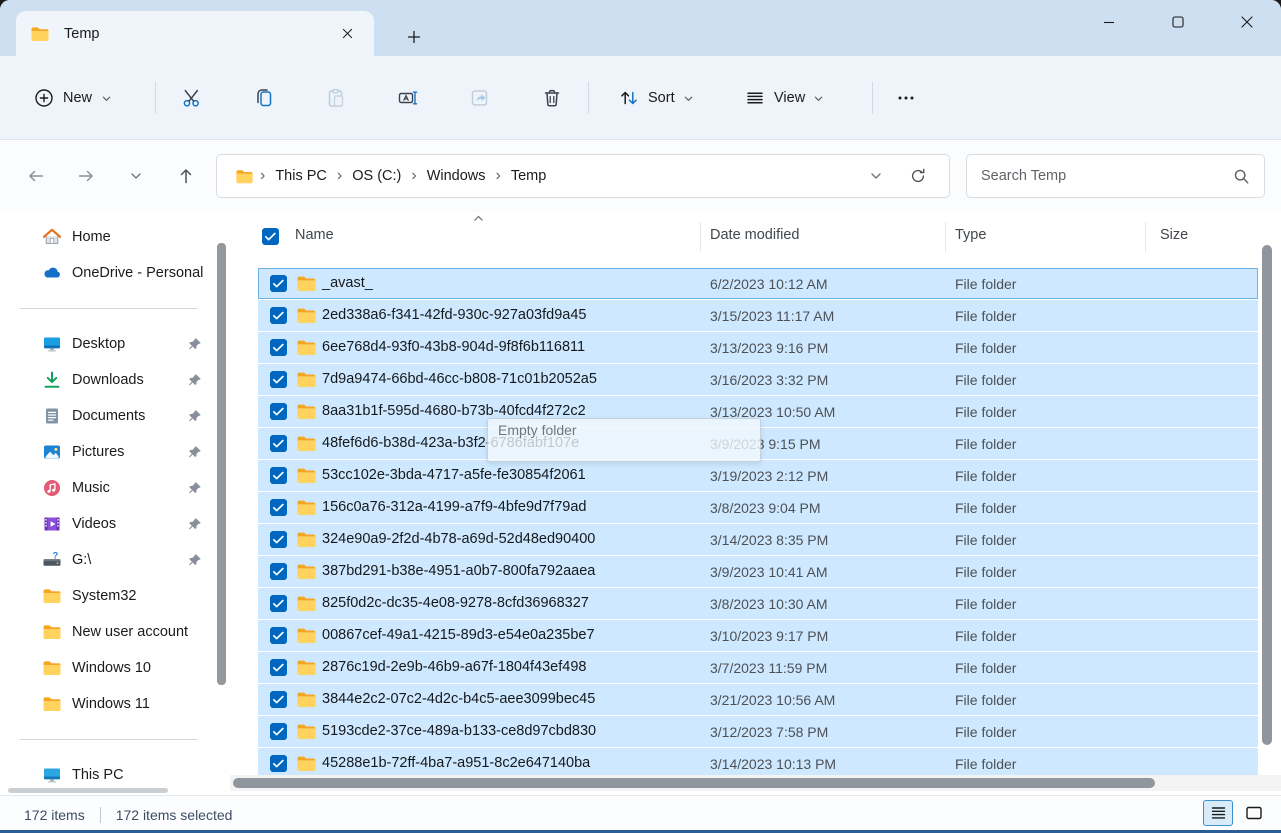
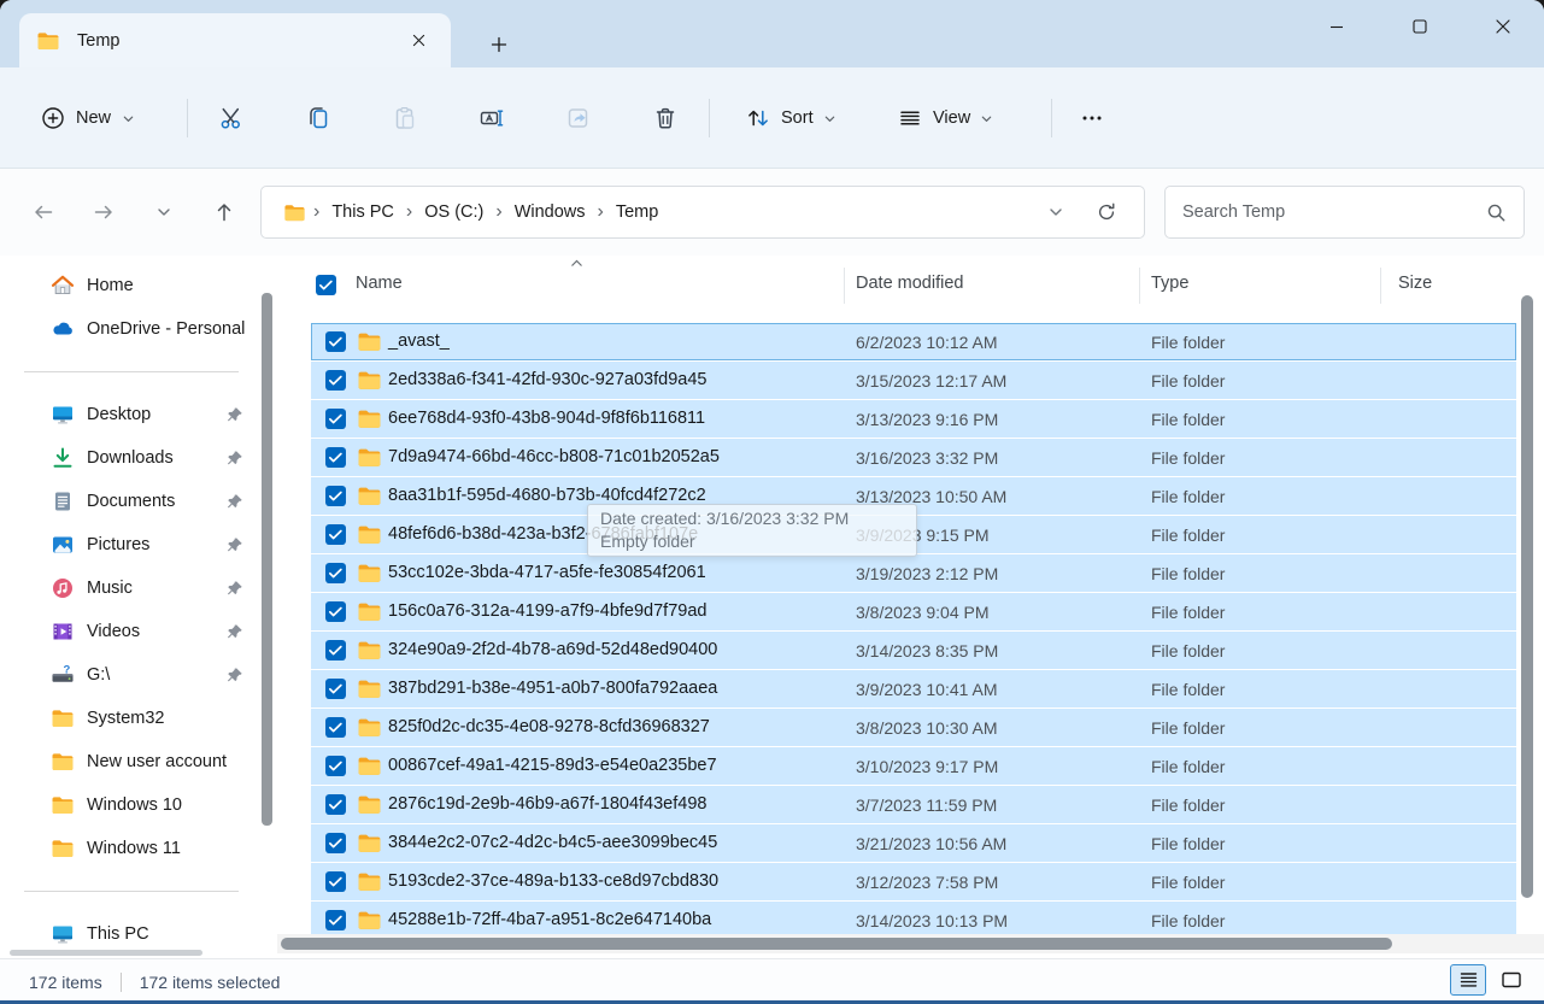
  Temp
  New
  Sort
  View
  ›
  This PC
  ›
  OS (C:)
  ›
  Windows
  ›
  Temp
  Search Temp
  Home
  OneDrive - Personal
  Desktop
  Downloads
  Documents
  Pictures
  Music
  Videos
  ?
  G:\
  System32
  New user account
  Windows 10
  Windows 11
  This PC
  Name
  Date modified
  Type
  Size
  _avast_
  6/2/2023 10:12 AM
  File folder
  2ed338a6-f341-42fd-930c-927a03fd9a45
- 3/15/2023 11:17 AM
+ 3/15/2023 12:17 AM
  File folder
  6ee768d4-93f0-43b8-904d-9f8f6b116811
  3/13/2023 9:16 PM
  File folder
  7d9a9474-66bd-46cc-b808-71c01b2052a5
  3/16/2023 3:32 PM
  File folder
  8aa31b1f-595d-4680-b73b-40fcd4f272c2
  3/13/2023 10:50 AM
  File folder
  48fef6d6-b38d-423a-b3f2-6786fabf107e
  3/9/2023 9:15 PM
  File folder
  53cc102e-3bda-4717-a5fe-fe30854f2061
  3/19/2023 2:12 PM
  File folder
  156c0a76-312a-4199-a7f9-4bfe9d7f79ad
  3/8/2023 9:04 PM
  File folder
  324e90a9-2f2d-4b78-a69d-52d48ed90400
  3/14/2023 8:35 PM
  File folder
  387bd291-b38e-4951-a0b7-800fa792aaea
  3/9/2023 10:41 AM
  File folder
  825f0d2c-dc35-4e08-9278-8cfd36968327
  3/8/2023 10:30 AM
  File folder
  00867cef-49a1-4215-89d3-e54e0a235be7
  3/10/2023 9:17 PM
  File folder
  2876c19d-2e9b-46b9-a67f-1804f43ef498
  3/7/2023 11:59 PM
  File folder
  3844e2c2-07c2-4d2c-b4c5-aee3099bec45
  3/21/2023 10:56 AM
  File folder
  5193cde2-37ce-489a-b133-ce8d97cbd830
  3/12/2023 7:58 PM
  File folder
  45288e1b-72ff-4ba7-a951-8c2e647140ba
  3/14/2023 10:13 PM
  File folder
+ Date created: 3/16/2023 3:32 PM
  Empty folder
  172 items
  172 items selected
